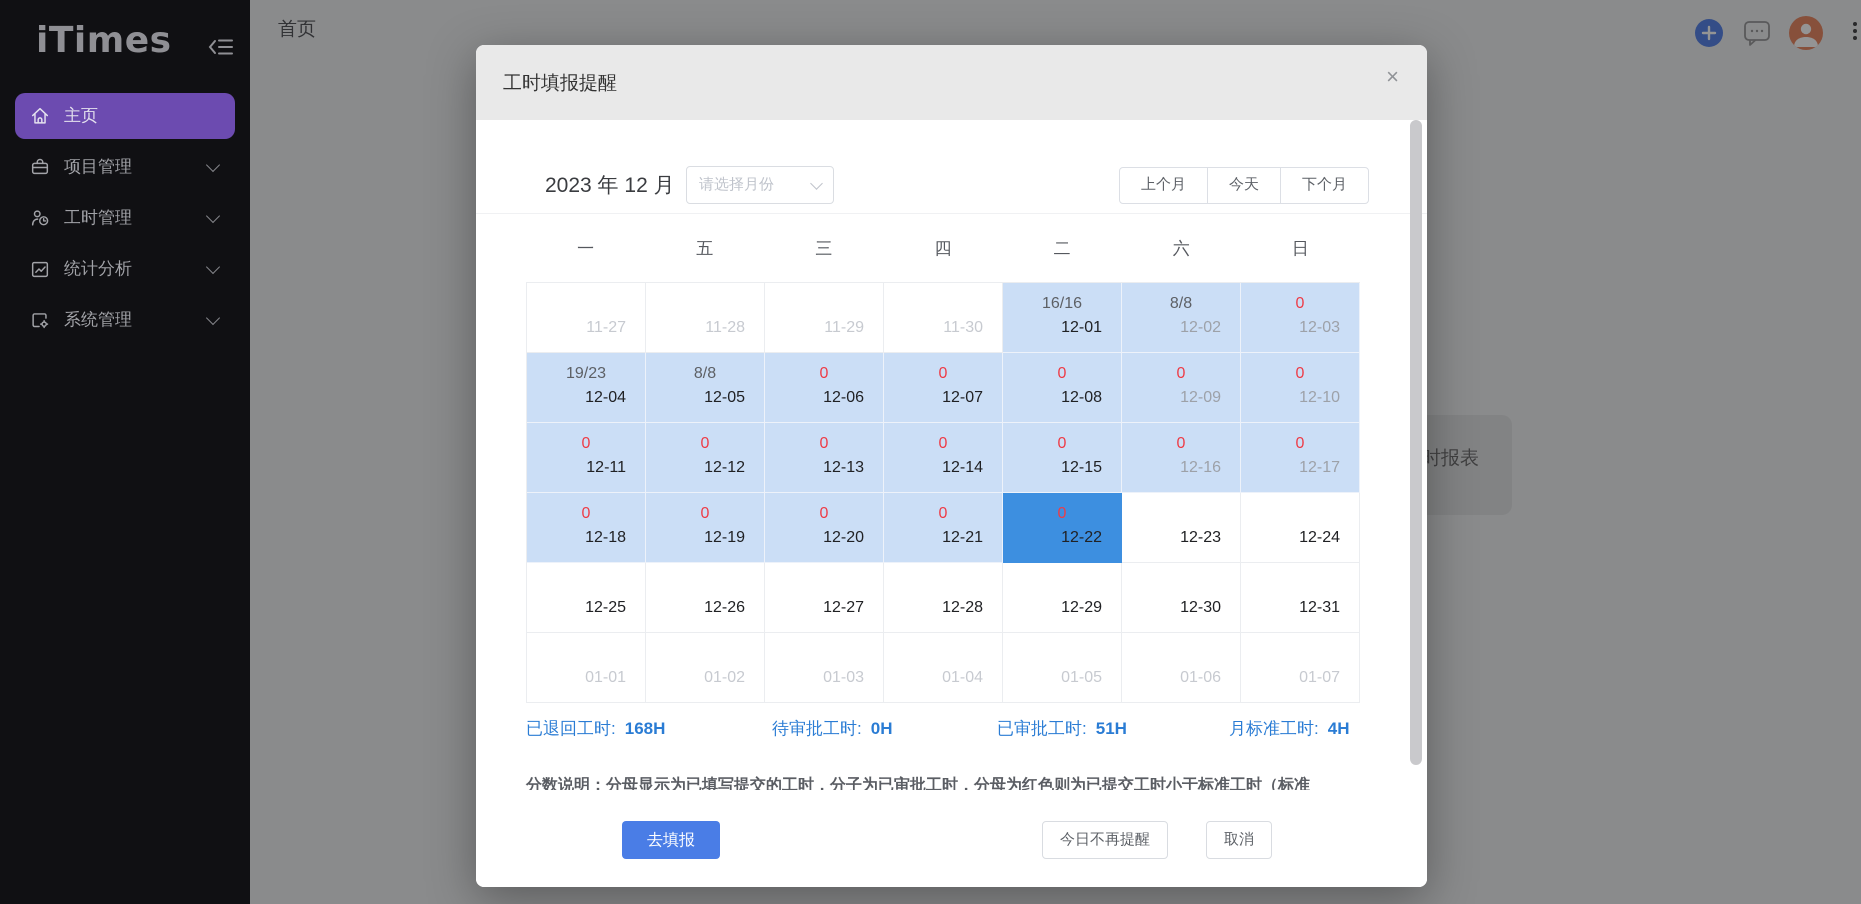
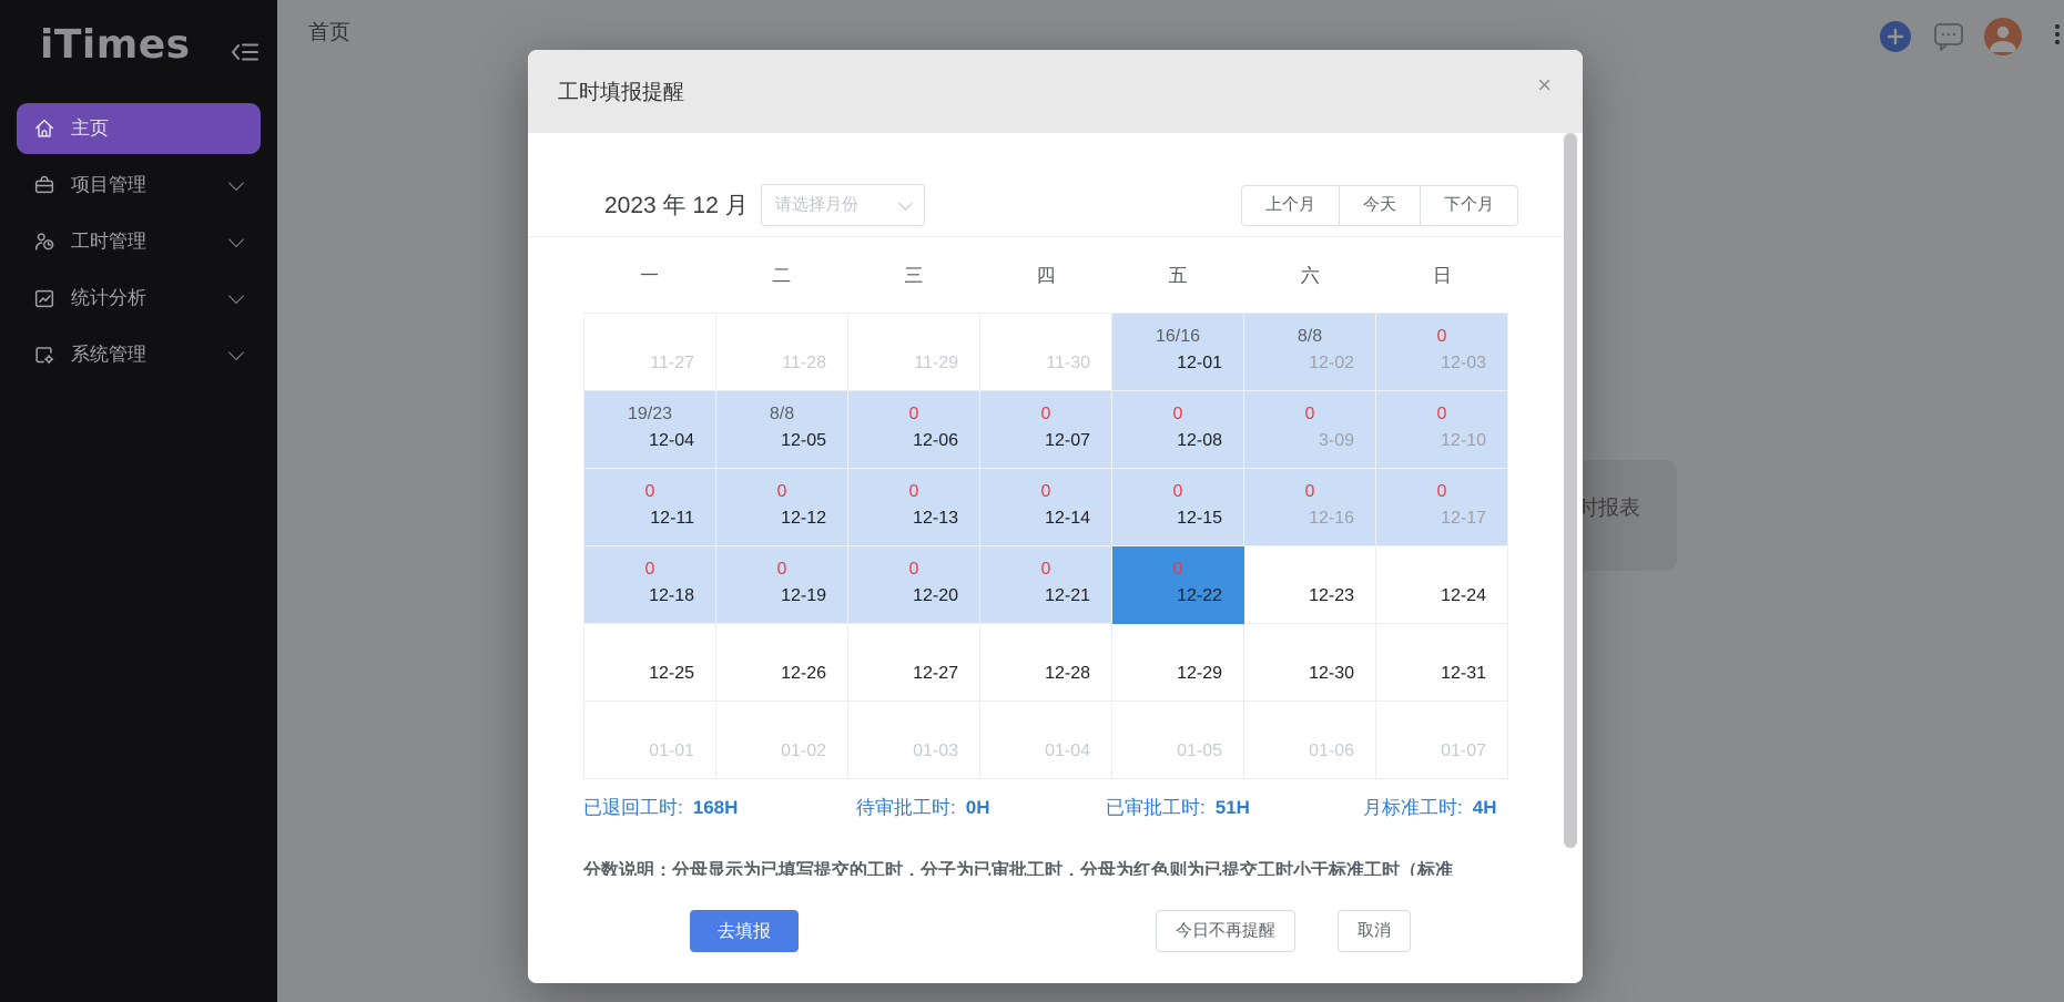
  iTimes
  主页
  项目管理
  工时管理
  统计分析
  系统管理
  首页
  时报表
  工时填报提醒
  ×
  2023 年 12 月
  请选择月份
  上个月
  今天
  下个月
  一
- 五
+ 二
  三
  四
- 二
+ 五
  六
  日
  11-27
  11-28
  11-29
  11-30
  16/16
  12-01
  8/8
  12-02
  0
  12-03
  19/23
  12-04
  8/8
  12-05
  0
  12-06
  0
  12-07
  0
  12-08
  0
- 12-09
+ 3-09
  0
  12-10
  0
  12-11
  0
  12-12
  0
  12-13
  0
  12-14
  0
  12-15
  0
  12-16
  0
  12-17
  0
  12-18
  0
  12-19
  0
  12-20
  0
  12-21
  0
  12-22
  12-23
  12-24
  12-25
  12-26
  12-27
  12-28
  12-29
  12-30
  12-31
  01-01
  01-02
  01-03
  01-04
  01-05
  01-06
  01-07
  已退回工时: 168H
  待审批工时: 0H
  已审批工时: 51H
  月标准工时: 4H
  分数说明：分母显示为已填写提交的工时，分子为已审批工时，分母为红色则为已提交工时小于标准工时（标准
  去填报
  今日不再提醒
  取消
